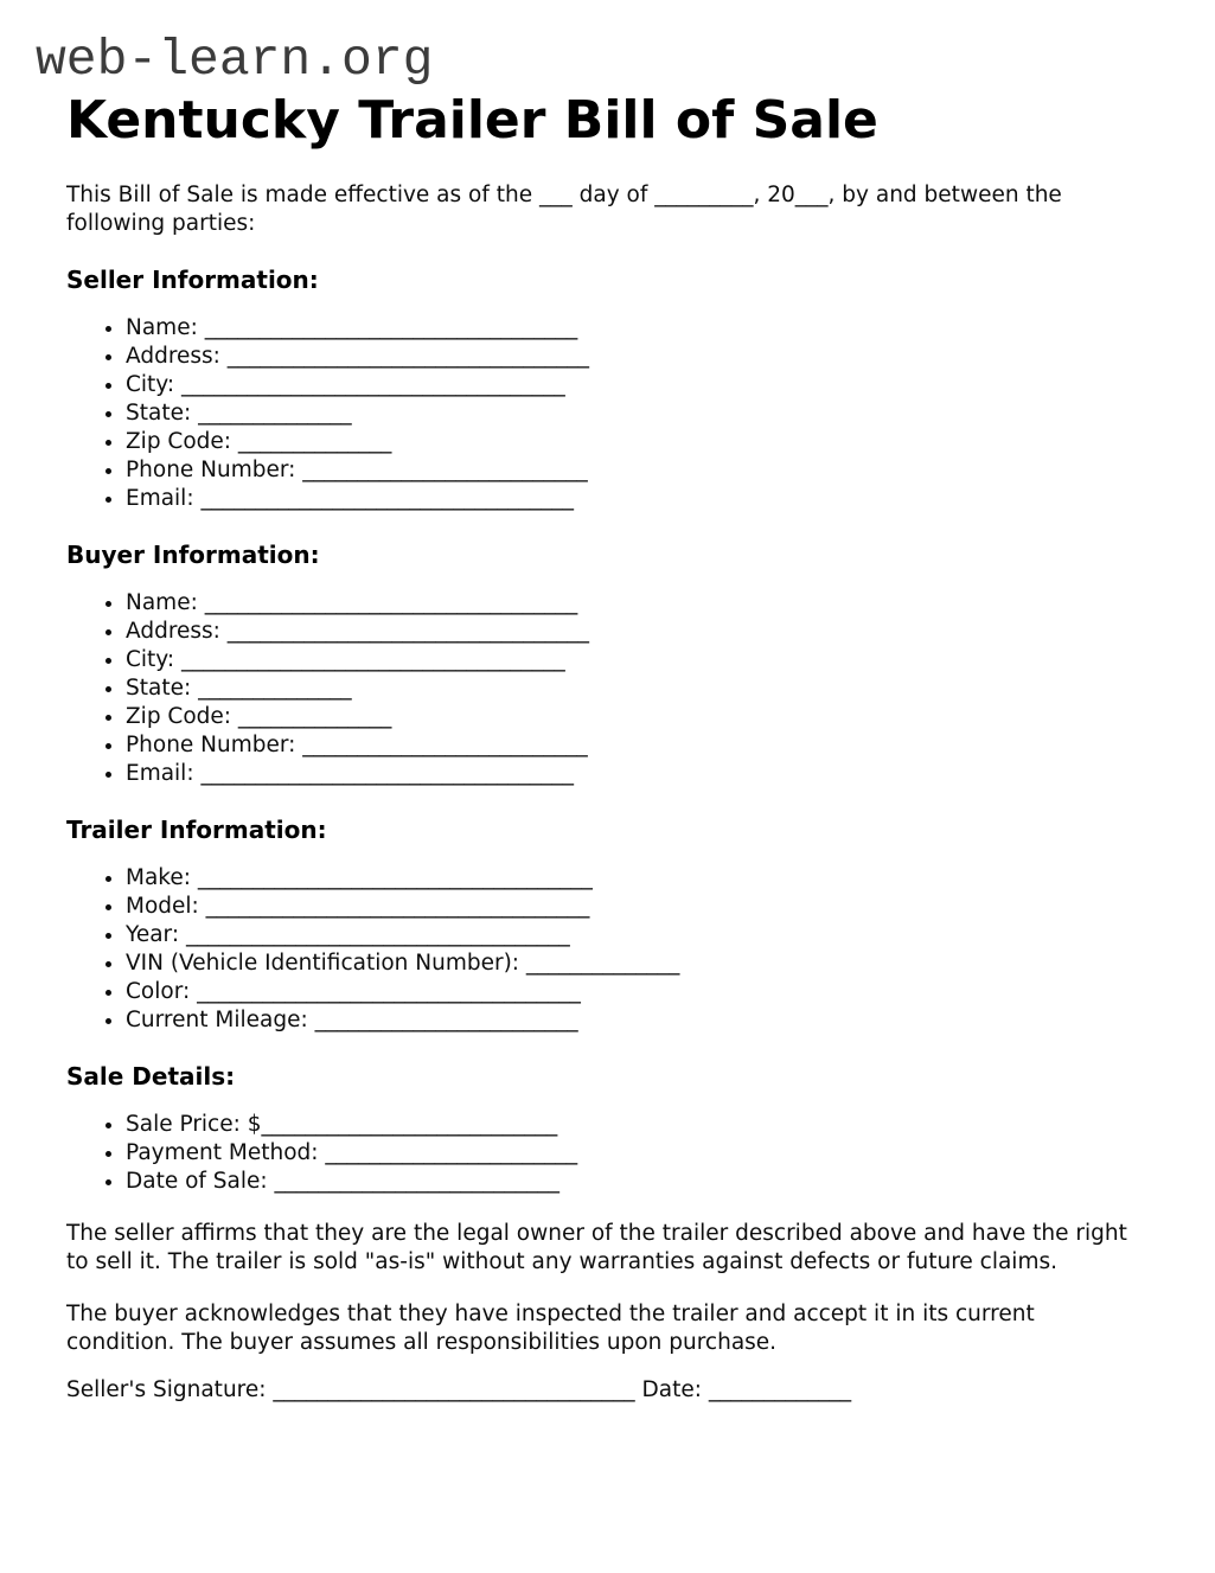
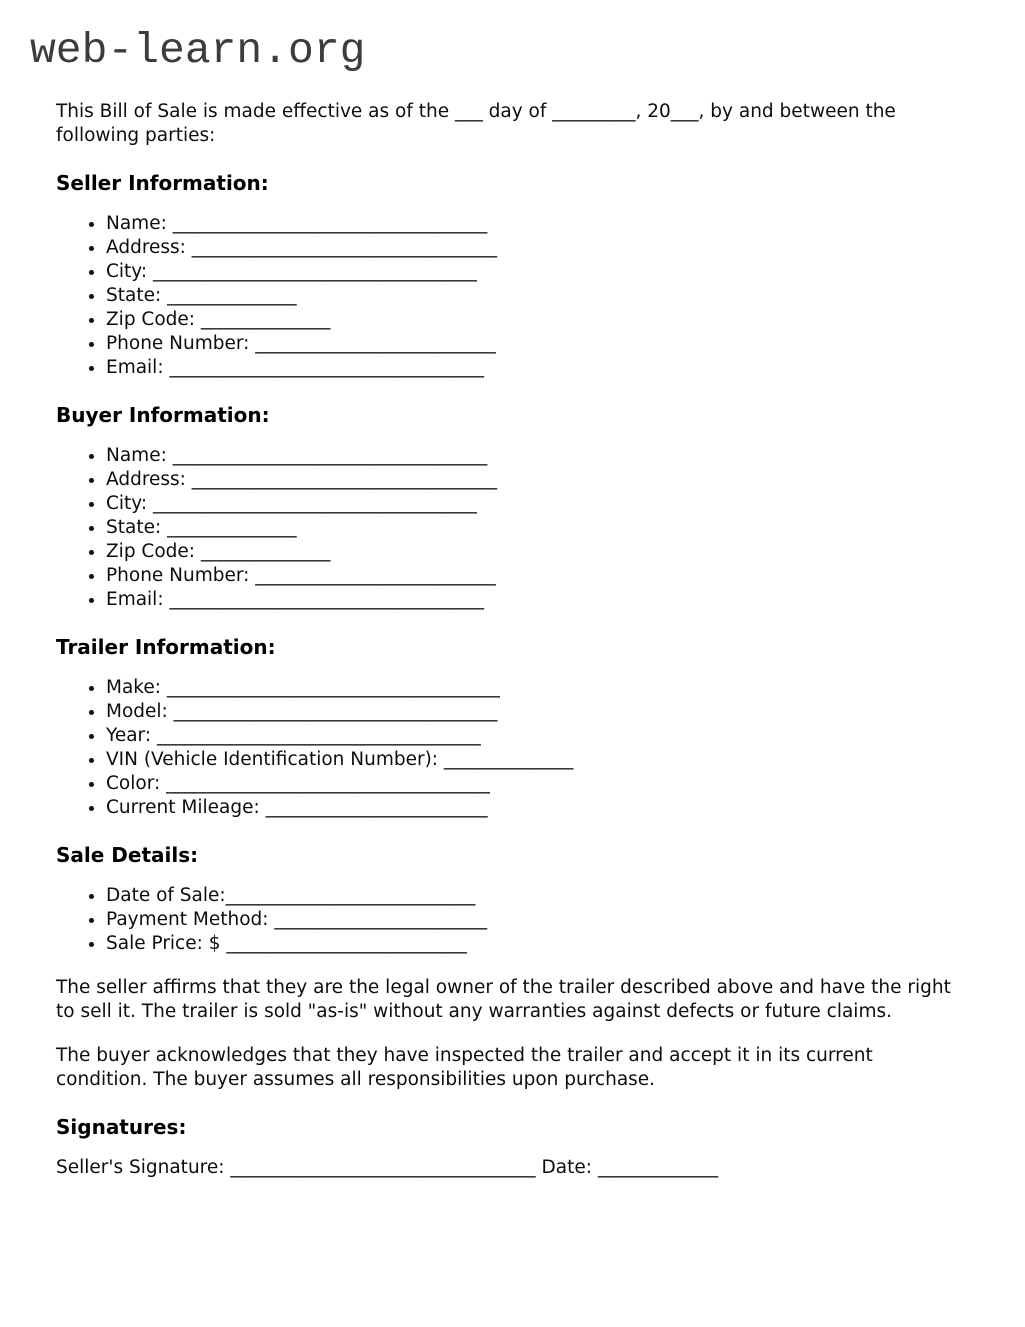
  web-learn.org
- Kentucky Trailer Bill of Sale
  This Bill of Sale is made effective as of the ___ day of _________, 20___, by and between the following parties:
  Seller Information:
  Name: __________________________________
  Address: _________________________________
  City: ___________________________________
  State: ______________
  Zip Code: ______________
  Phone Number: __________________________
  Email: __________________________________
  Buyer Information:
  Name: __________________________________
  Address: _________________________________
  City: ___________________________________
  State: ______________
  Zip Code: ______________
  Phone Number: __________________________
  Email: __________________________________
  Trailer Information:
  Make: ____________________________________
  Model: ___________________________________
  Year: ___________________________________
  VIN (Vehicle Identification Number): ______________
  Color: ___________________________________
  Current Mileage: ________________________
  Sale Details:
- Sale Price: $___________________________
+ Date of Sale:___________________________
  Payment Method: _______________________
- Date of Sale: __________________________
+ Sale Price: $ __________________________
  The seller affirms that they are the legal owner of the trailer described above and have the right to sell it. The trailer is sold "as-is" without any warranties against defects or future claims.
  The buyer acknowledges that they have inspected the trailer and accept it in its current condition. The buyer assumes all responsibilities upon purchase.
+ Signatures:
  Seller's Signature: _________________________________ Date: _____________
